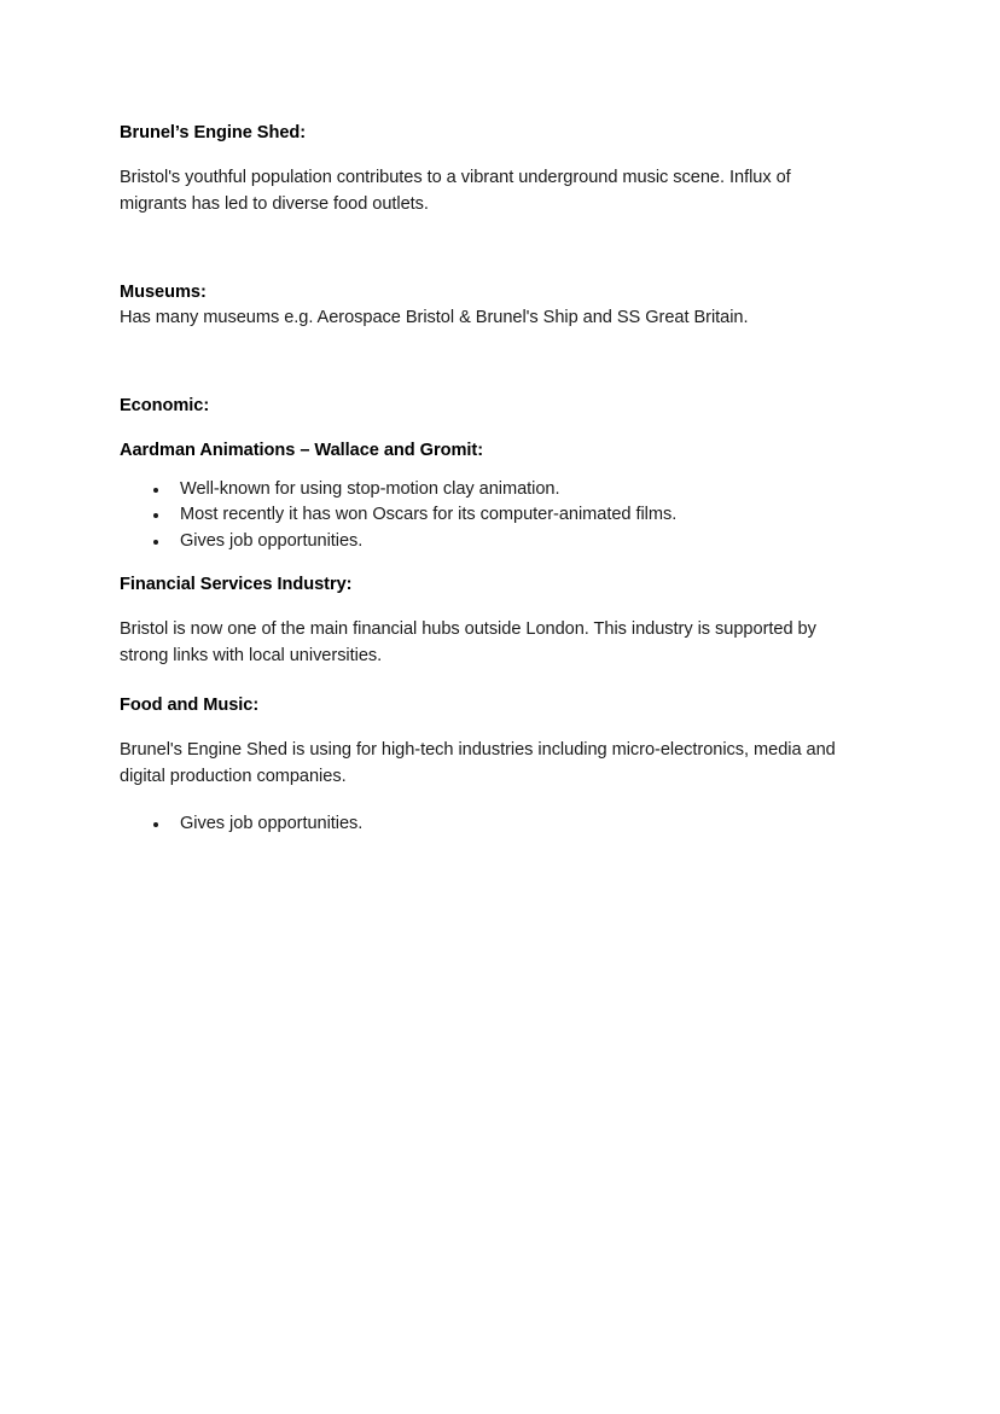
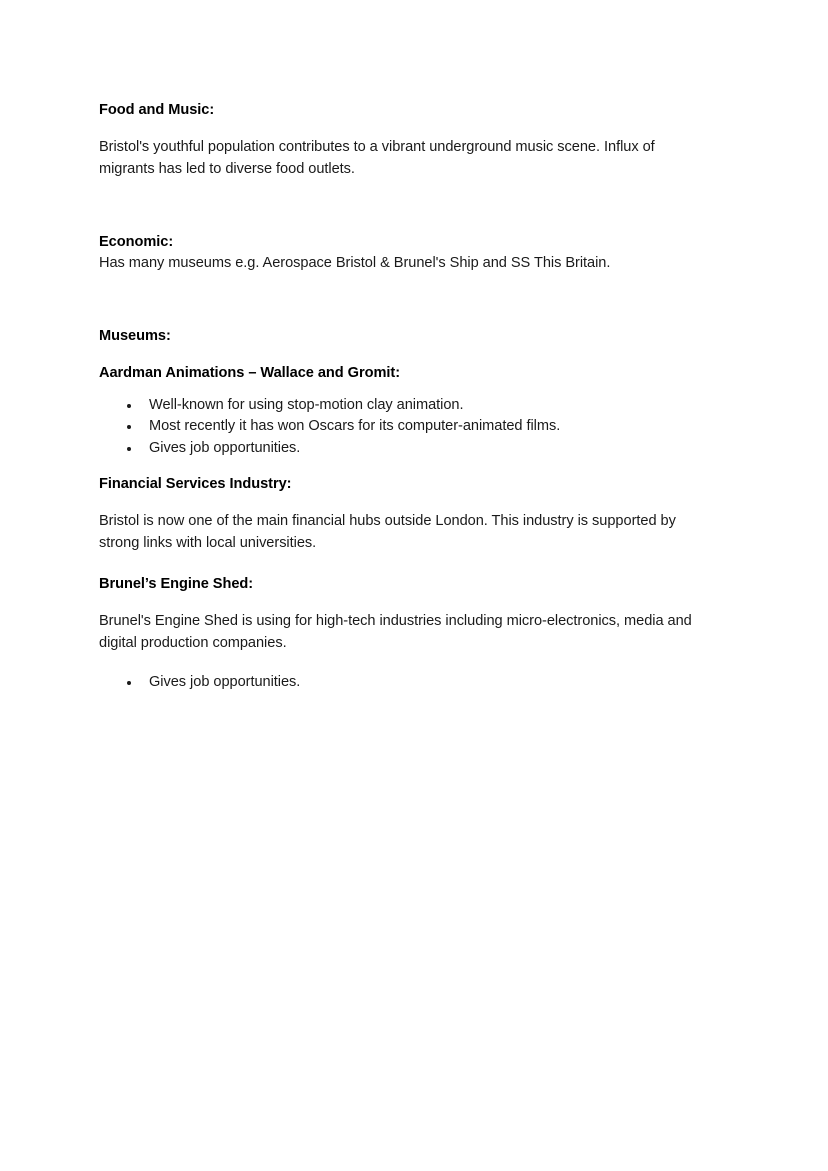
- Brunel’s Engine Shed:
+ Food and Music:
  Bristol's youthful population contributes to a vibrant underground music scene. Influx of migrants has led to diverse food outlets.
- Museums:
+ Economic:
- Has many museums e.g. Aerospace Bristol & Brunel's Ship and SS Great Britain.
+ Has many museums e.g. Aerospace Bristol & Brunel's Ship and SS This Britain.
- Economic:
+ Museums:
  Aardman Animations – Wallace and Gromit:
  Well-known for using stop-motion clay animation.
  Most recently it has won Oscars for its computer-animated films.
  Gives job opportunities.
  Financial Services Industry:
  Bristol is now one of the main financial hubs outside London. This industry is supported by strong links with local universities.
- Food and Music:
+ Brunel’s Engine Shed:
  Brunel's Engine Shed is using for high-tech industries including micro-electronics, media and digital production companies.
  Gives job opportunities.
